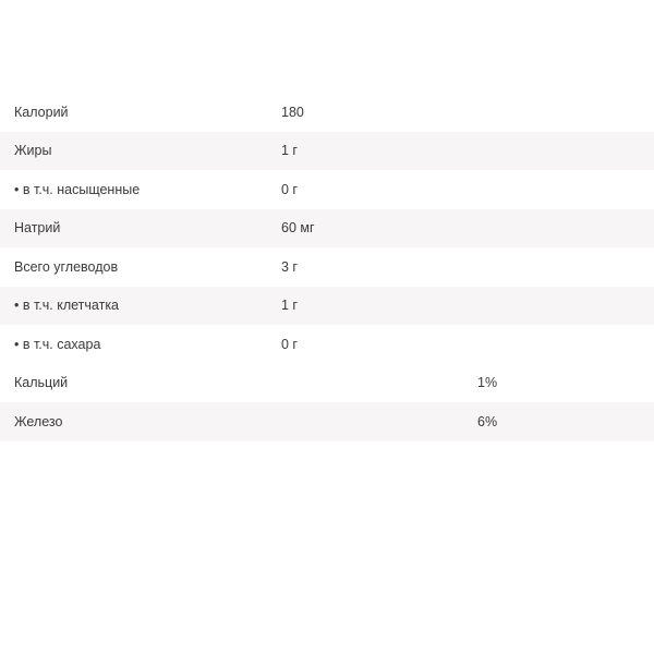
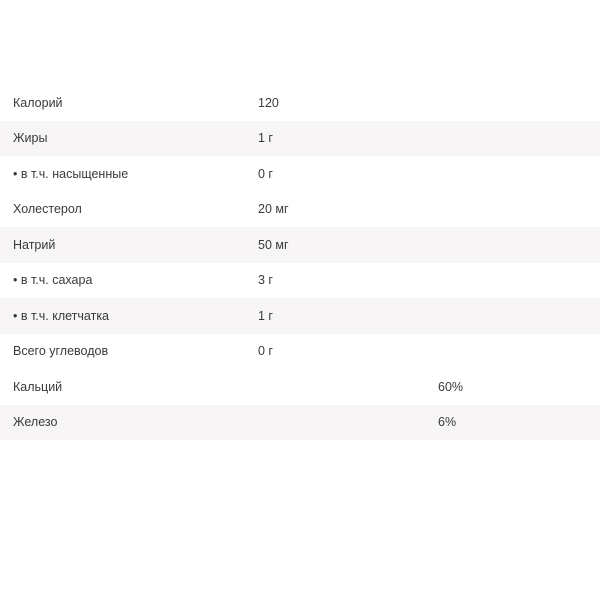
- Калорий	180
+ Калорий	120
  Жиры	1 г
  • в т.ч. насыщенные	0 г
+ Холестерол	20 мг
- Натрий	60 мг
+ Натрий	50 мг
- Всего углеводов	3 г
+ • в т.ч. сахара	3 г
  • в т.ч. клетчатка	1 г
- • в т.ч. сахара	0 г
+ Всего углеводов	0 г
- Кальций		1%
+ Кальций		60%
  Железо		6%
